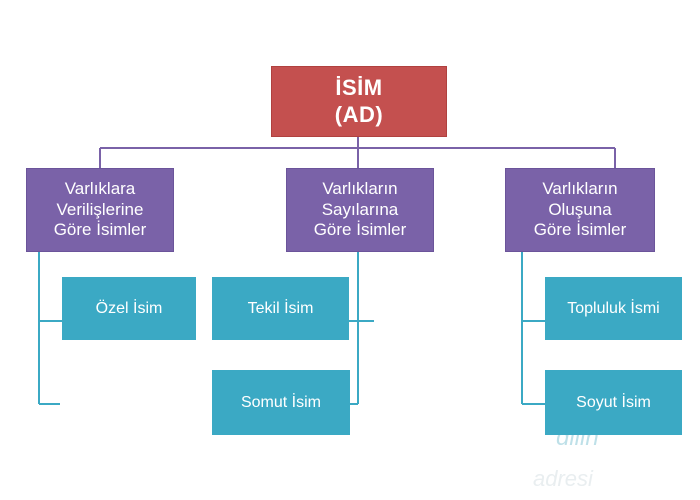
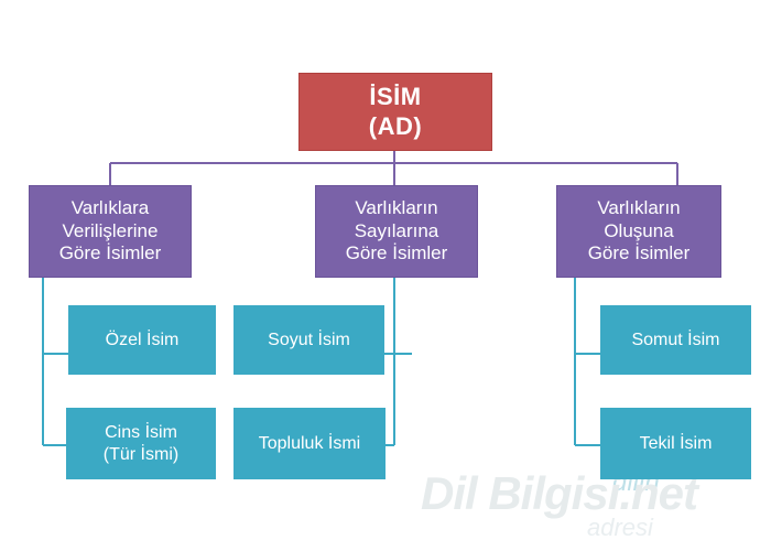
  dilin
+ Dil Bilgisi.net
  İSİM
  (AD)
  Varlıklara
  Verilişlerine
  Göre İsimler
  Varlıkların
  Sayılarına
  Göre İsimler
  Varlıkların
  Oluşuna
  Göre İsimler
  Özel İsim
- Tekil İsim
+ Soyut İsim
- Topluluk İsmi
+ Somut İsim
+ Cins İsim
+ (Tür İsmi)
- Somut İsim
+ Topluluk İsmi
- Soyut İsim
+ Tekil İsim
